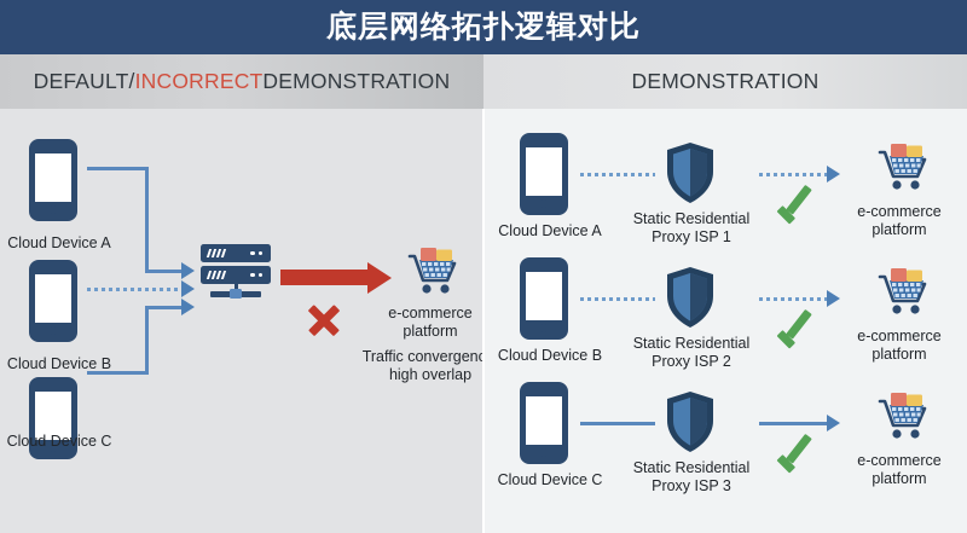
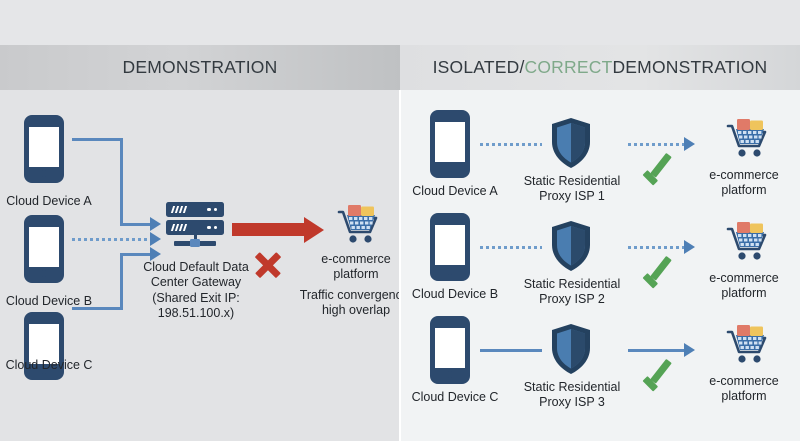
- 底层网络拓扑逻辑对比
- DEFAULT/
- INCORRECT
  DEMONSTRATION
+ ISOLATED/
+ CORRECT
  DEMONSTRATION
  Cloud Device A
  Cloud Device B
  Cloud Device C
+ Cloud Default Data
+ Center Gateway
+ (Shared Exit IP:
+ 198.51.100.x)
  e-commerce
  platform
  Traffic convergen
  high overlap
  Cloud Device A
  Static Residential
  Proxy ISP 1
  e-commerce
  platform
  Cloud Device B
  Static Residential
  Proxy ISP 2
  e-commerce
  platform
  Cloud Device C
  Static Residential
  Proxy ISP 3
  e-commerce
  platform
